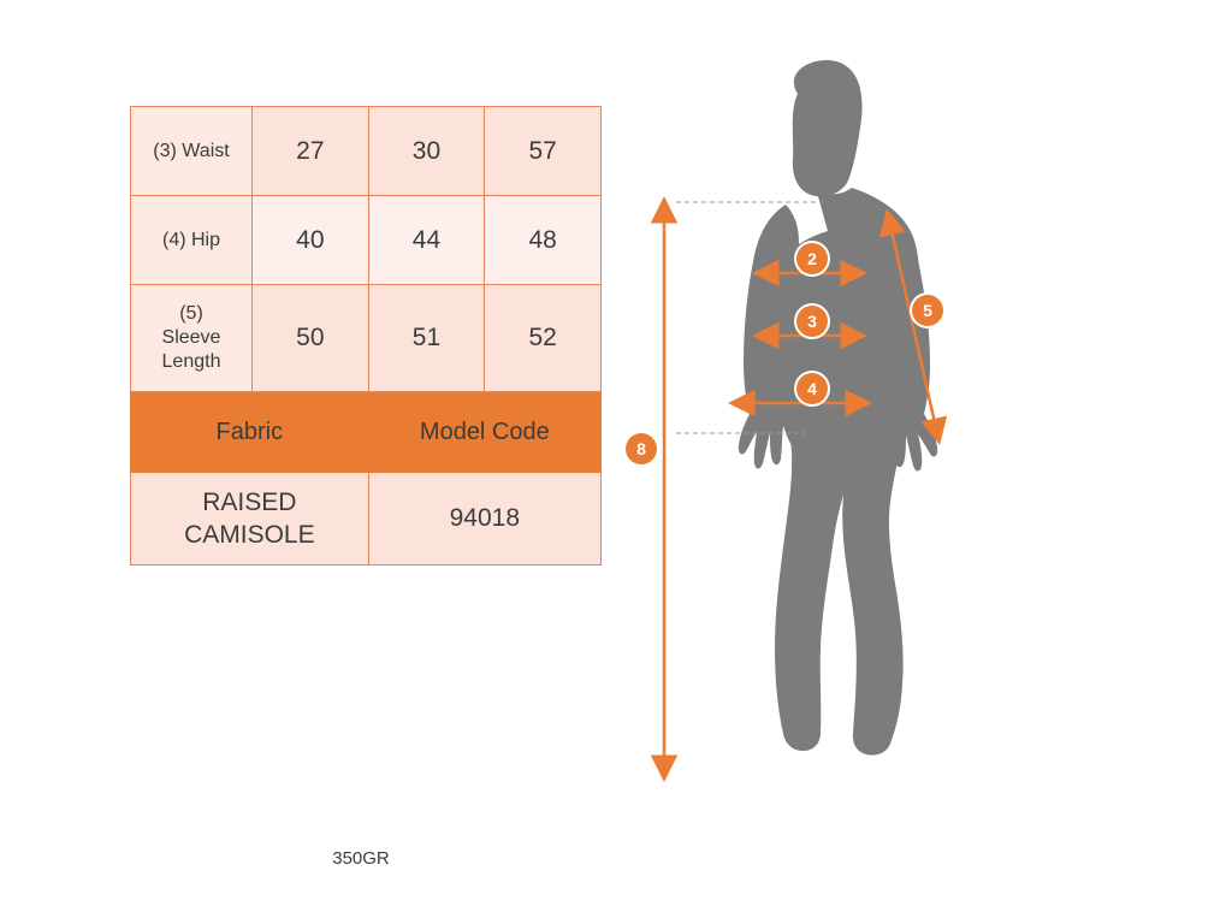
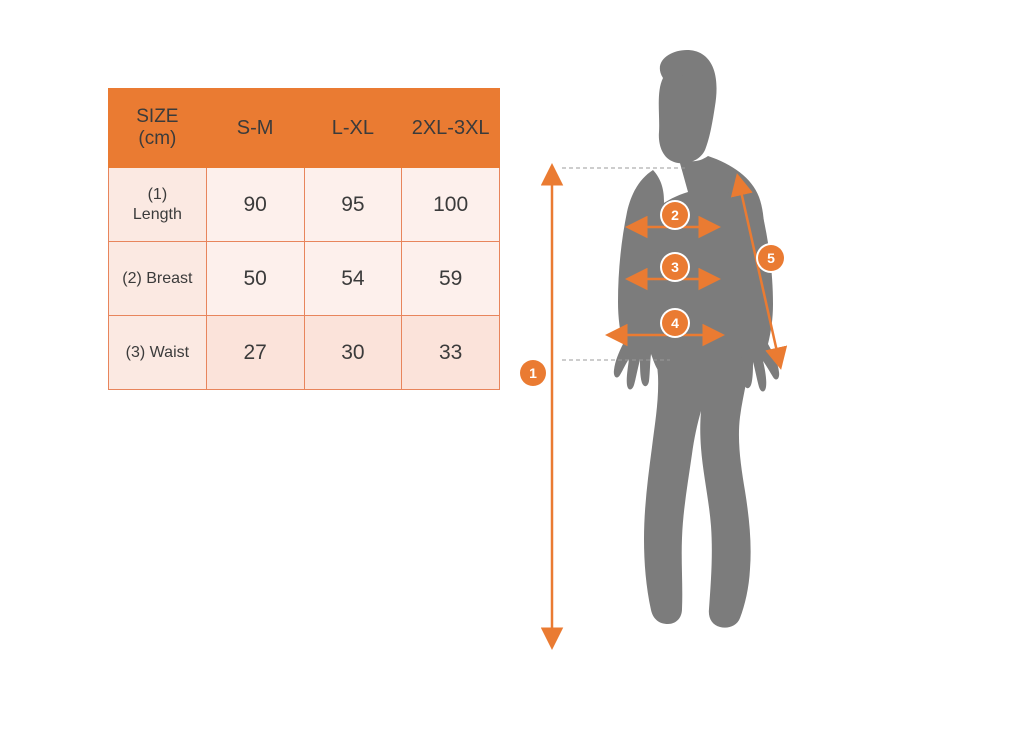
+ SIZE (cm)	S-M	L-XL	2XL-3XL
+ (1) Length	90	95	100
+ (2) Breast	50	54	59
- (3) Waist	27	30	57
+ (3) Waist	27	30	33
- (4) Hip	40	44	48
- (5) Sleeve Length	50	51	52
- Fabric	Model Code
- RAISED CAMISOLE	94018
- 350GR
- 8
+ 1
  2
  3
  4
  5
